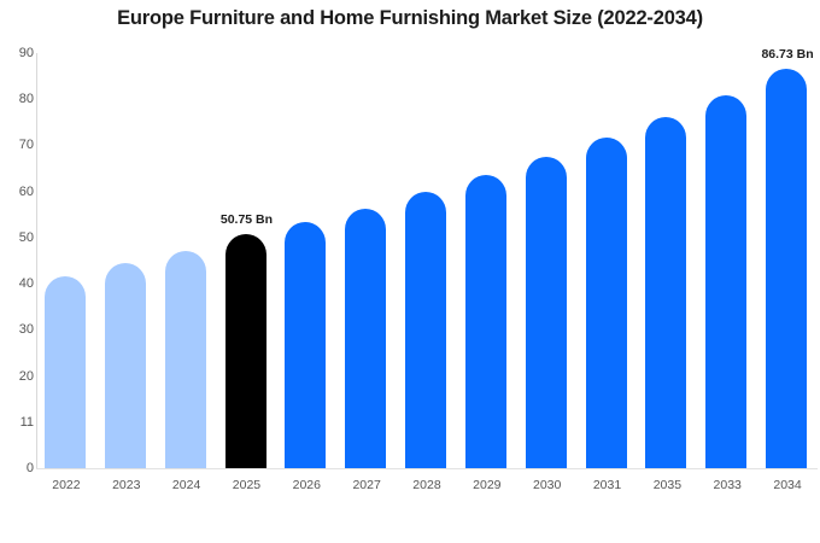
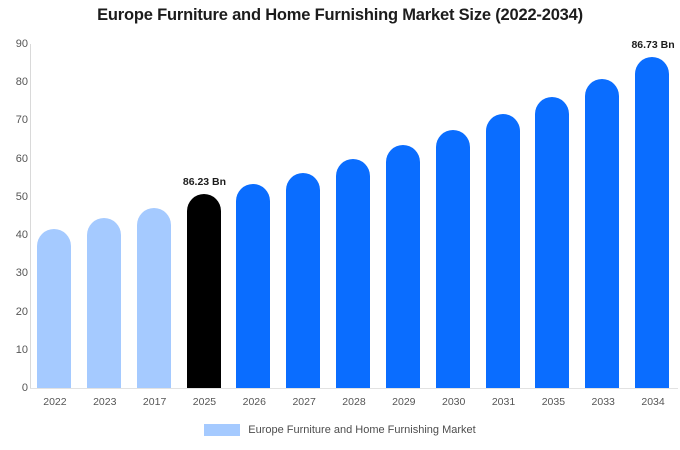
  Europe Furniture and Home Furnishing Market Size (2022-2034)
- 50.75 Bn
+ 86.23 Bn
  86.73 Bn
  0
- 11
+ 10
  20
  30
  40
  50
  60
  70
  80
  90
  2022
  2023
- 2024
+ 2017
  2025
  2026
  2027
  2028
  2029
  2030
  2031
  2035
  2033
  2034
+ Europe Furniture and Home Furnishing Market
